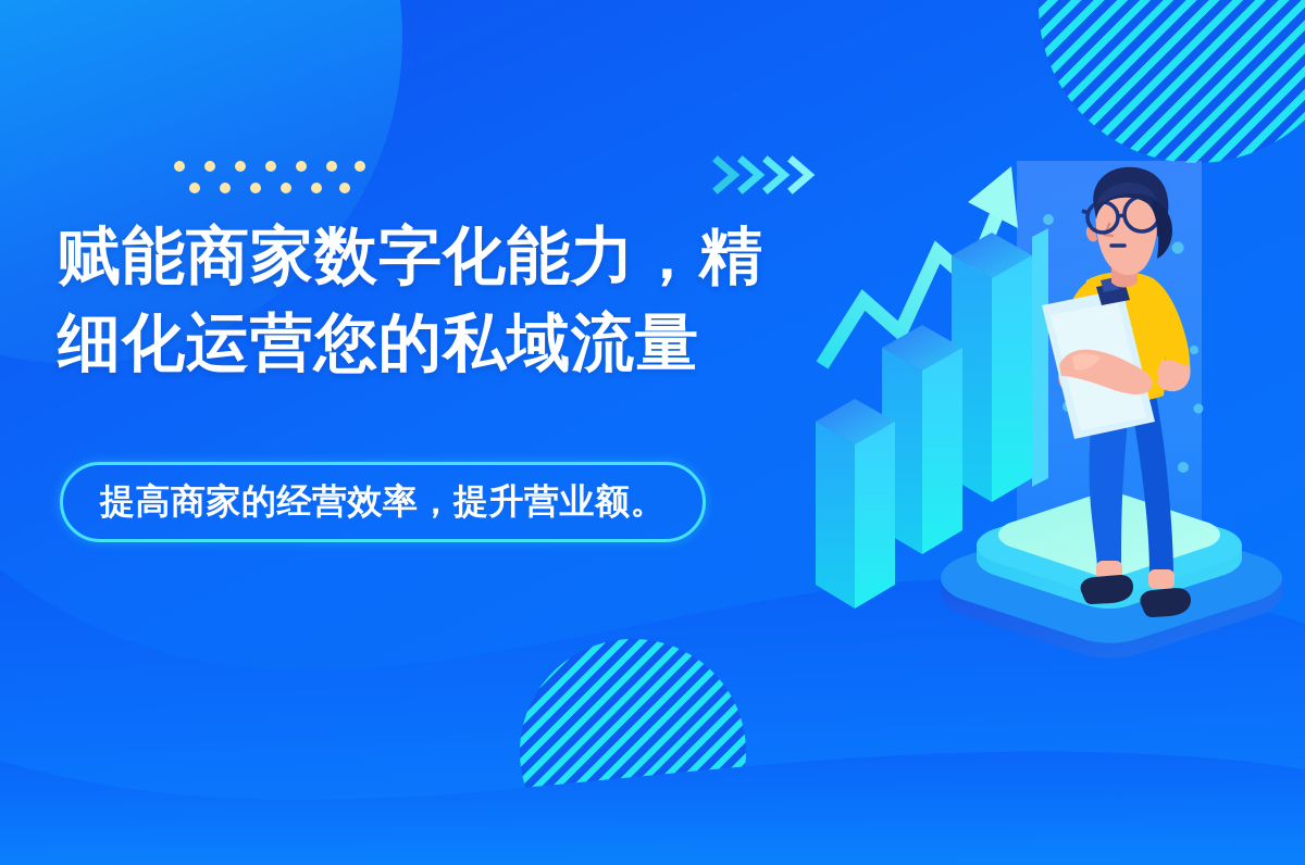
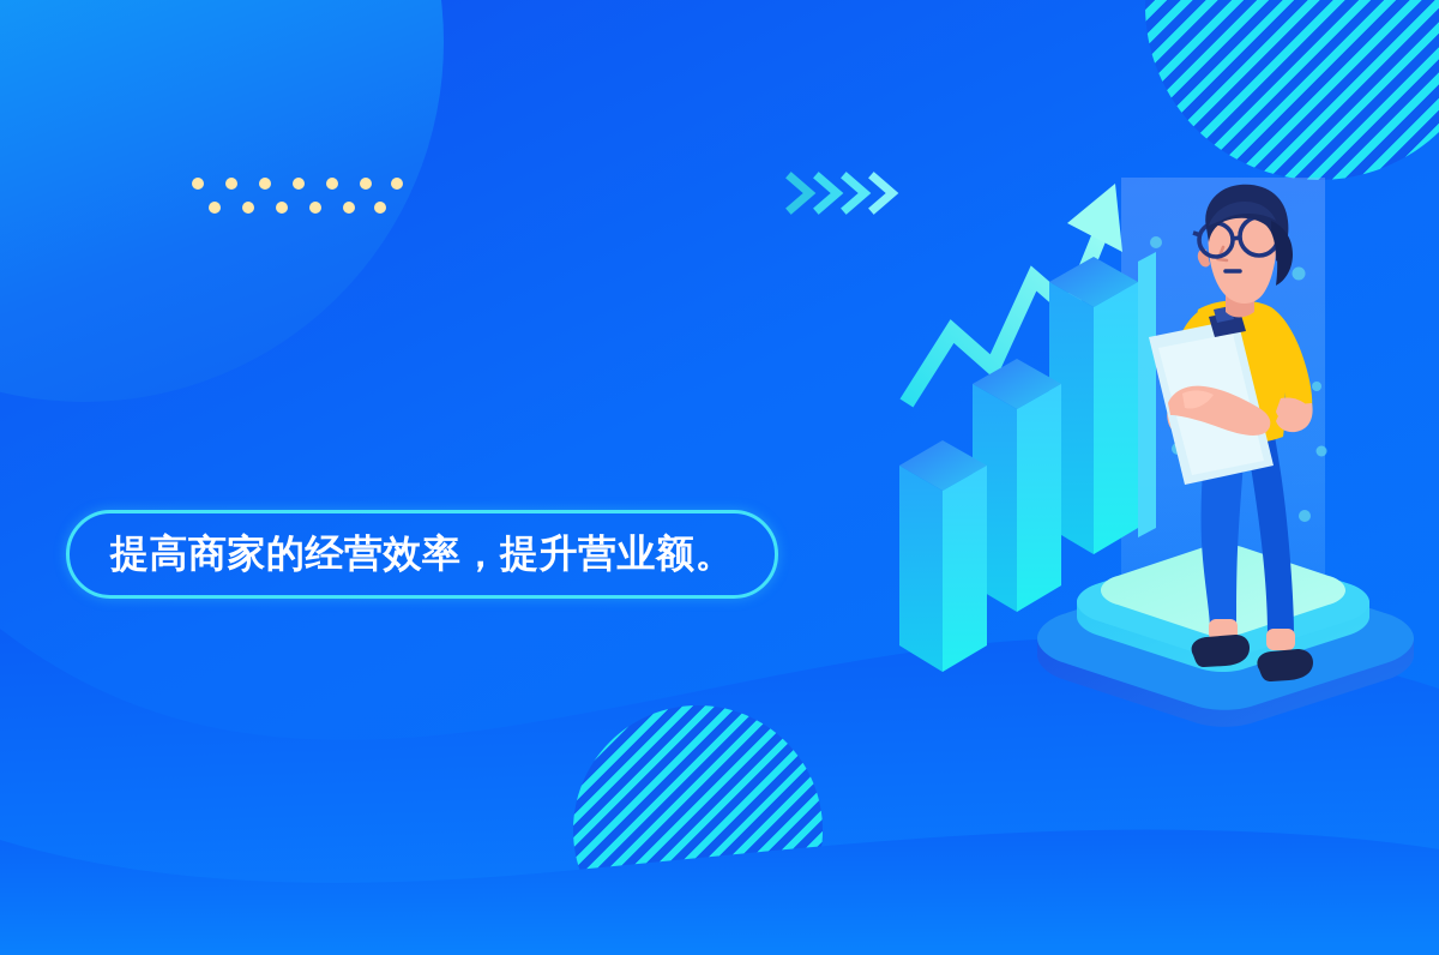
- 赋能商家数字化能力，精
- 细化运营您的私域流量
  提高商家的经营效率，提升营业额。
